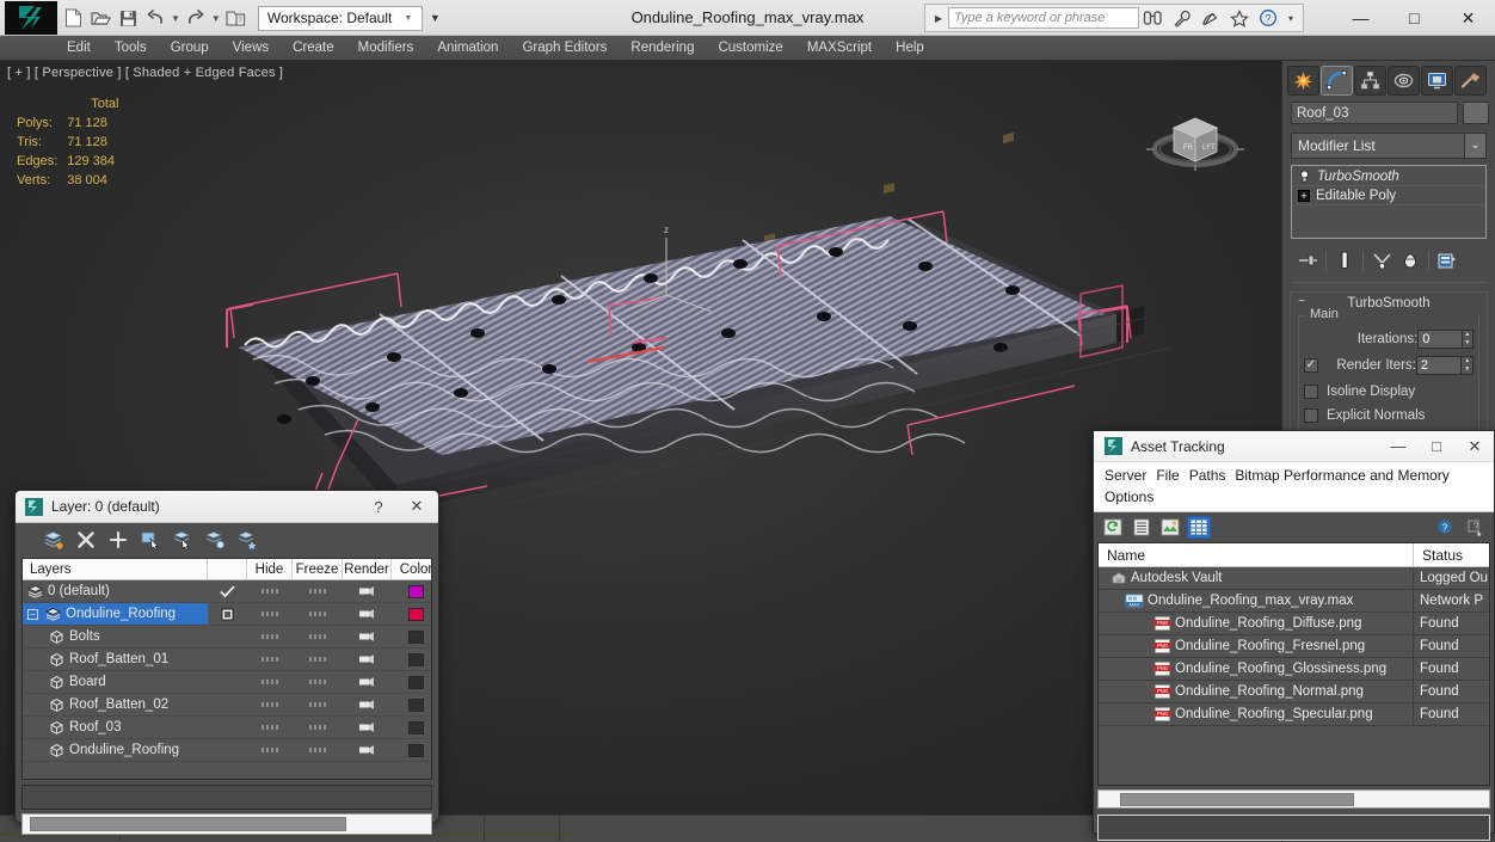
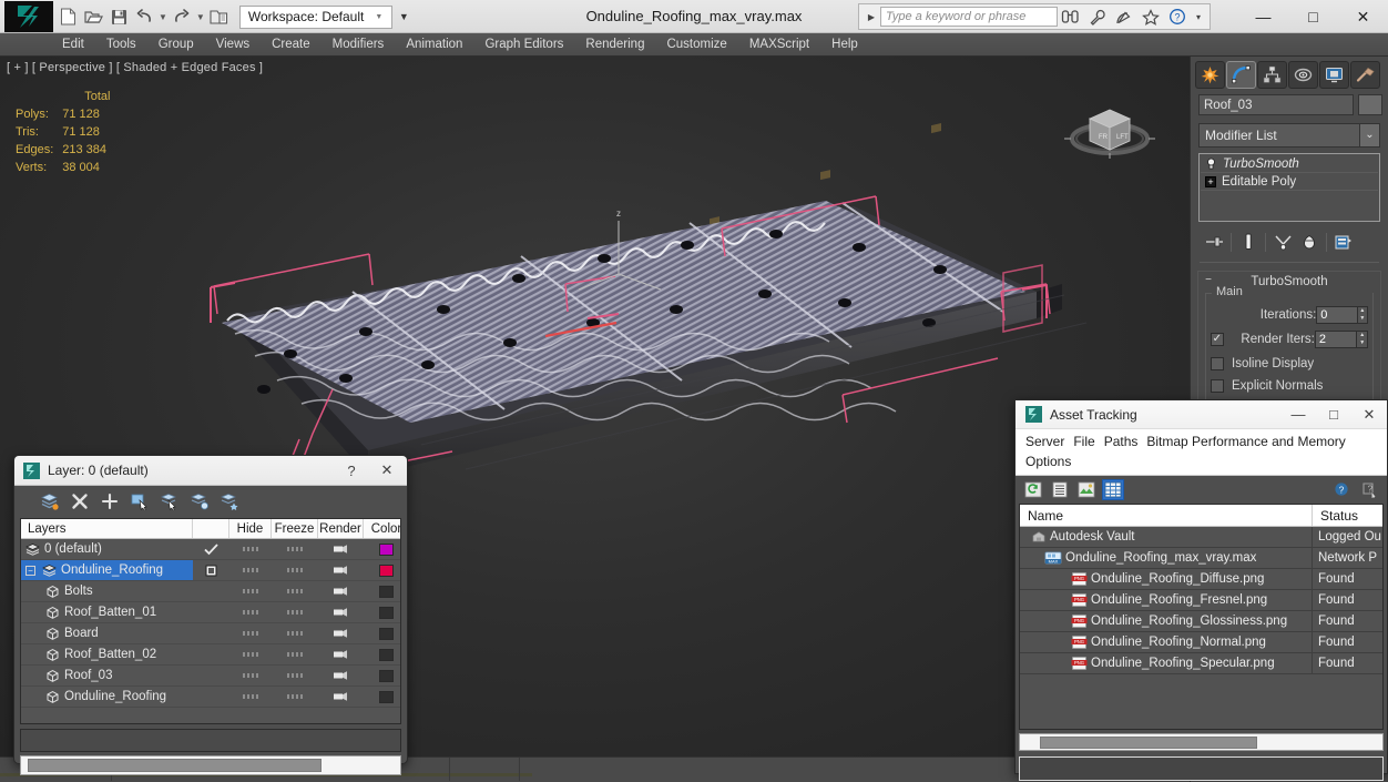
  ▼
  ▼
  Workspace: Default
  ▼
  Onduline_Roofing_max_vray.max
  ▶
  Type a keyword or phrase
  ?
  ▾
  —
  □
  ✕
  Edit
  Tools
  Group
  Views
  Create
  Modifiers
  Animation
  Graph Editors
  Rendering
  Customize
  MAXScript
  Help
  [ + ] [ Perspective ] [ Shaded + Edged Faces ]
  	Total
  Polys:	71 128
  Tris:	71 128
- Edges:	129 384
+ Edges:	213 384
  Verts:	38 004
  z
  Roof_03
  Modifier List
  ⌄
  TurboSmooth
  +
  Editable Poly
  −
  TurboSmooth
  Main
  Iterations:
  0
  ✓
  Render Iters:
  2
  Isoline Display
  Explicit Normals
  Layer: 0 (default)
  ?
  ✕
  Layers
  Hide
  Freeze
  Render
  Color
  0 (default)
  −
  Onduline_Roofing
  Bolts
  Roof_Batten_01
  Board
  Roof_Batten_02
  Roof_03
  Onduline_Roofing
  Asset Tracking
  —
  □
  ✕
  Server File Paths Bitmap Performance and MemoryOptions
  ?
  ?
  Name
  Status
  Autodesk Vault
  Logged Ou
  Onduline_Roofing_max_vray.max
  Network P
  Onduline_Roofing_Diffuse.png
  Found
  Onduline_Roofing_Fresnel.png
  Found
  Onduline_Roofing_Glossiness.png
  Found
  Onduline_Roofing_Normal.png
  Found
  Onduline_Roofing_Specular.png
  Found
